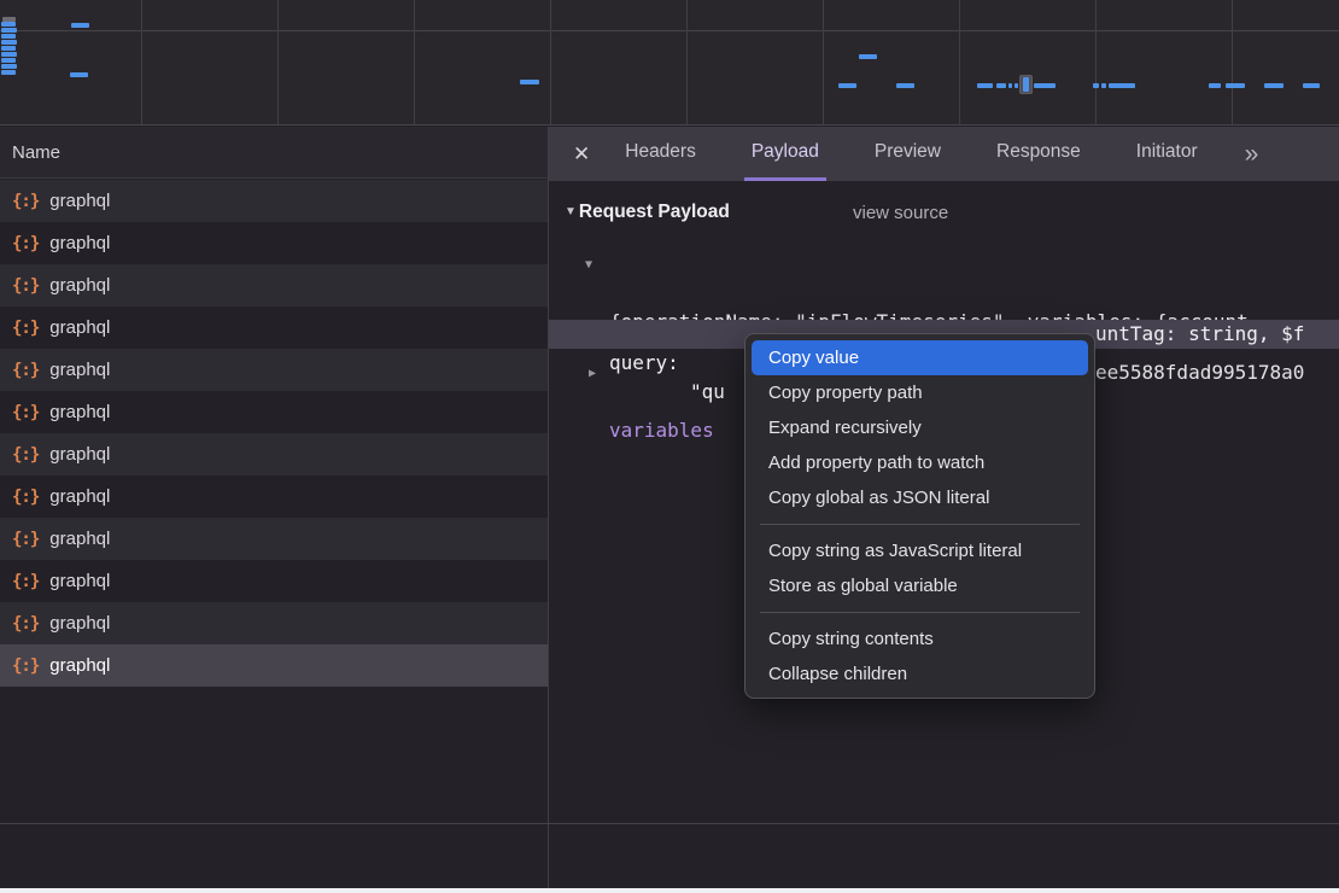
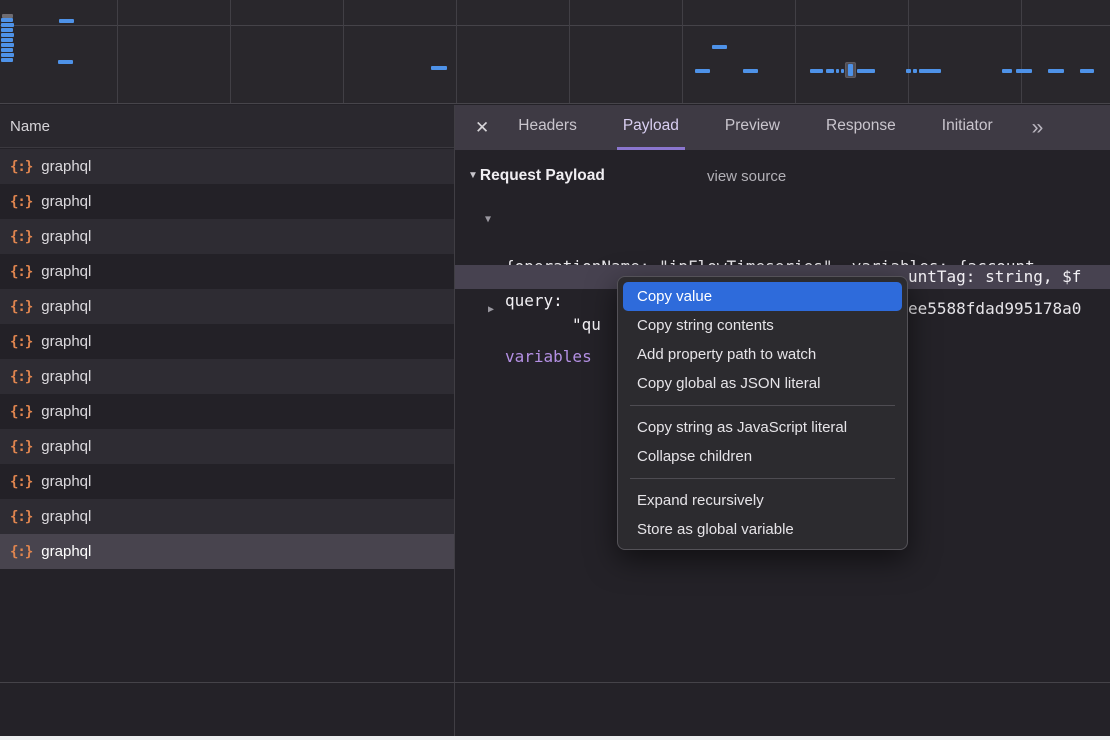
  Name
  {:}
  graphql
  {:}
  graphql
  {:}
  graphql
  {:}
  graphql
  {:}
  graphql
  {:}
  graphql
  {:}
  graphql
  {:}
  graphql
  {:}
  graphql
  {:}
  graphql
  {:}
  graphql
  {:}
  graphql
  ✕
  Headers
  Payload
  Preview
  Response
  Initiator
  »
  ▼ Request Payload
  view source
  ▼
  query:
  "qu
  untTag: string, $f
  ▶
  variables
  ee5588fdad995178a0
  Copy value
- Copy property path
- Expand recursively
+ Copy string contents
  Add property path to watch
  Copy global as JSON literal
  Copy string as JavaScript literal
- Store as global variable
+ Collapse children
- Copy string contents
+ Expand recursively
- Collapse children
+ Store as global variable
